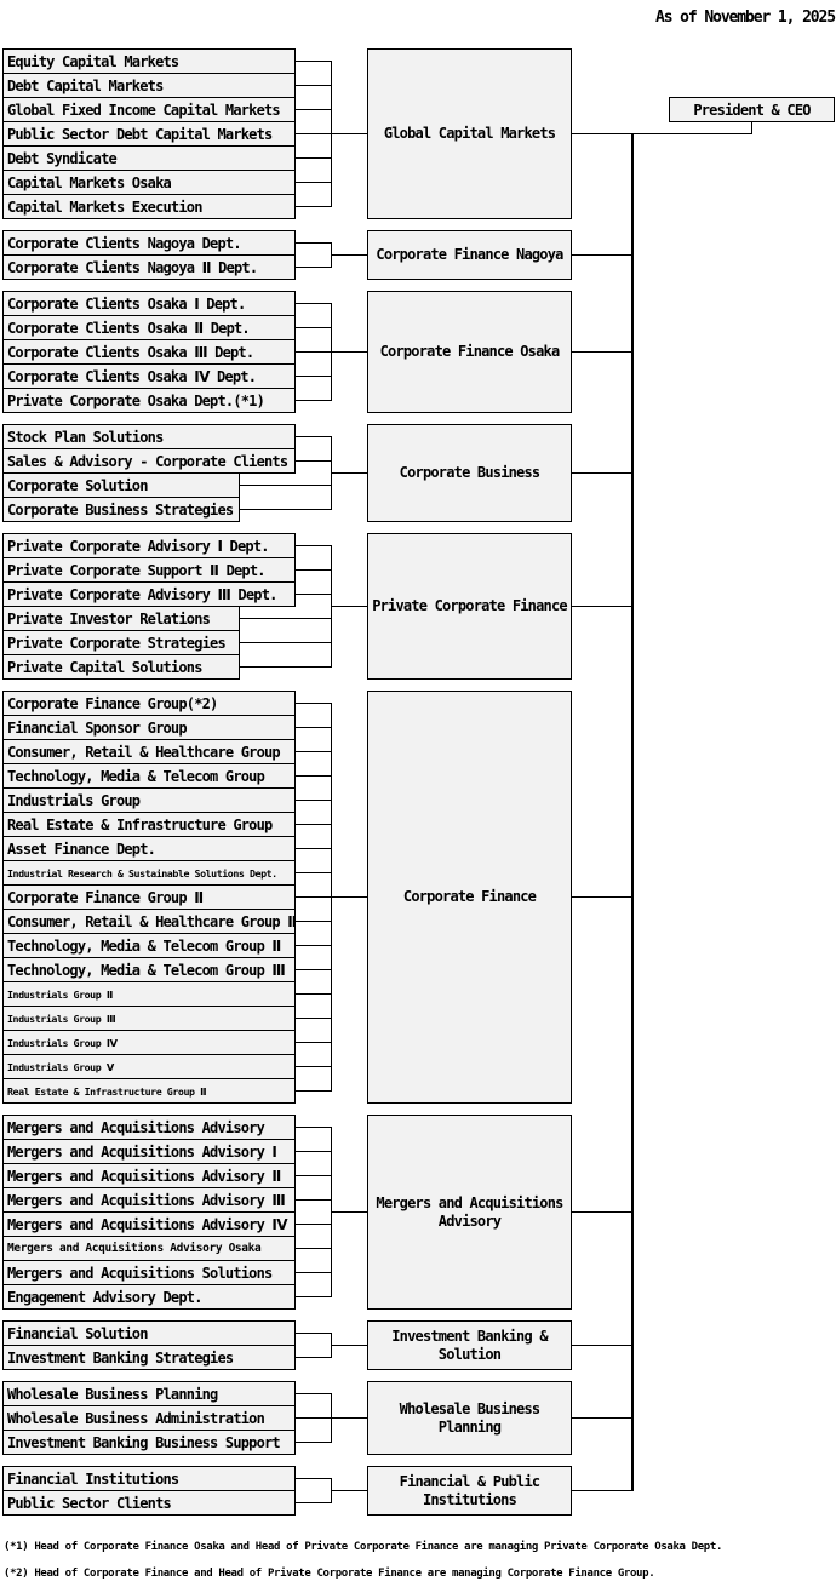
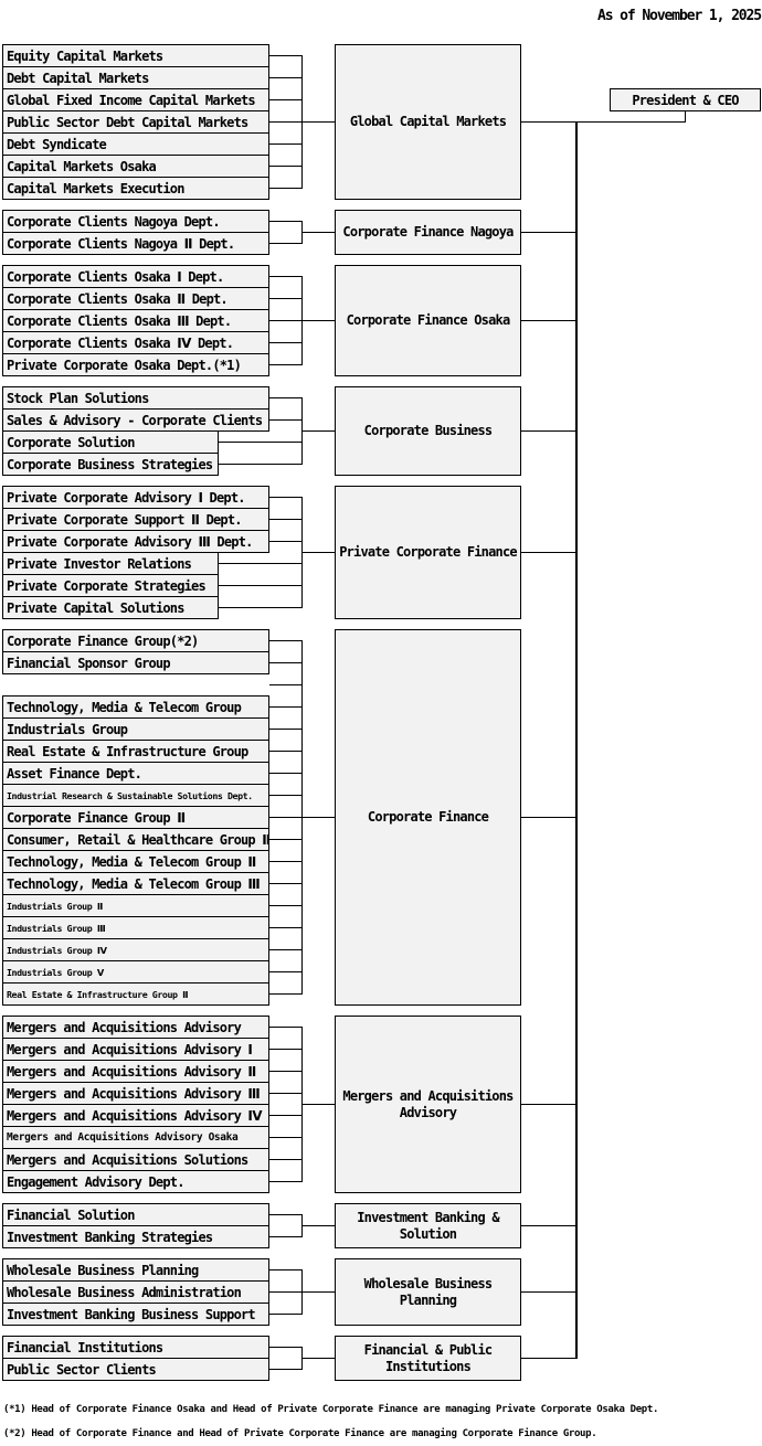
  As of November 1, 2025
  President & CEO
  (*1) Head of Corporate Finance Osaka and Head of Private Corporate Finance are managing Private Corporate Osaka Dept.
  (*2) Head of Corporate Finance and Head of Private Corporate Finance are managing Corporate Finance Group.
  Equity Capital Markets
  Debt Capital Markets
  Global Fixed Income Capital Markets
  Public Sector Debt Capital Markets
  Debt Syndicate
  Capital Markets Osaka
  Capital Markets Execution
  Global Capital Markets
  Corporate Clients Nagoya Dept.
  Corporate Clients Nagoya Ⅱ Dept.
  Corporate Finance Nagoya
  Corporate Clients Osaka Ⅰ Dept.
  Corporate Clients Osaka Ⅱ Dept.
  Corporate Clients Osaka Ⅲ Dept.
  Corporate Clients Osaka Ⅳ Dept.
  Private Corporate Osaka Dept.(*1)
  Corporate Finance Osaka
  Stock Plan Solutions
  Sales & Advisory - Corporate Clients
  Corporate Solution
  Corporate Business Strategies
  Corporate Business
  Private Corporate Advisory Ⅰ Dept.
  Private Corporate Support Ⅱ Dept.
  Private Corporate Advisory Ⅲ Dept.
  Private Investor Relations
  Private Corporate Strategies
  Private Capital Solutions
  Private Corporate Finance
  Corporate Finance Group(*2)
  Financial Sponsor Group
- Consumer, Retail & Healthcare Group
  Technology, Media & Telecom Group
  Industrials Group
  Real Estate & Infrastructure Group
  Asset Finance Dept.
  Industrial Research & Sustainable Solutions Dept.
  Corporate Finance Group Ⅱ
  Consumer, Retail & Healthcare Group Ⅱ
  Technology, Media & Telecom Group Ⅱ
  Technology, Media & Telecom Group Ⅲ
  Industrials Group Ⅱ
  Industrials Group Ⅲ
  Industrials Group Ⅳ
  Industrials Group Ⅴ
  Real Estate & Infrastructure Group Ⅱ
  Corporate Finance
  Mergers and Acquisitions Advisory
  Mergers and Acquisitions Advisory Ⅰ
  Mergers and Acquisitions Advisory Ⅱ
  Mergers and Acquisitions Advisory Ⅲ
  Mergers and Acquisitions Advisory Ⅳ
  Mergers and Acquisitions Advisory Osaka
  Mergers and Acquisitions Solutions
  Engagement Advisory Dept.
  Mergers and Acquisitions Advisory
  Financial Solution
  Investment Banking Strategies
  Investment Banking & Solution
  Wholesale Business Planning
  Wholesale Business Administration
  Investment Banking Business Support
  Wholesale Business Planning
  Financial Institutions
  Public Sector Clients
  Financial & Public Institutions
